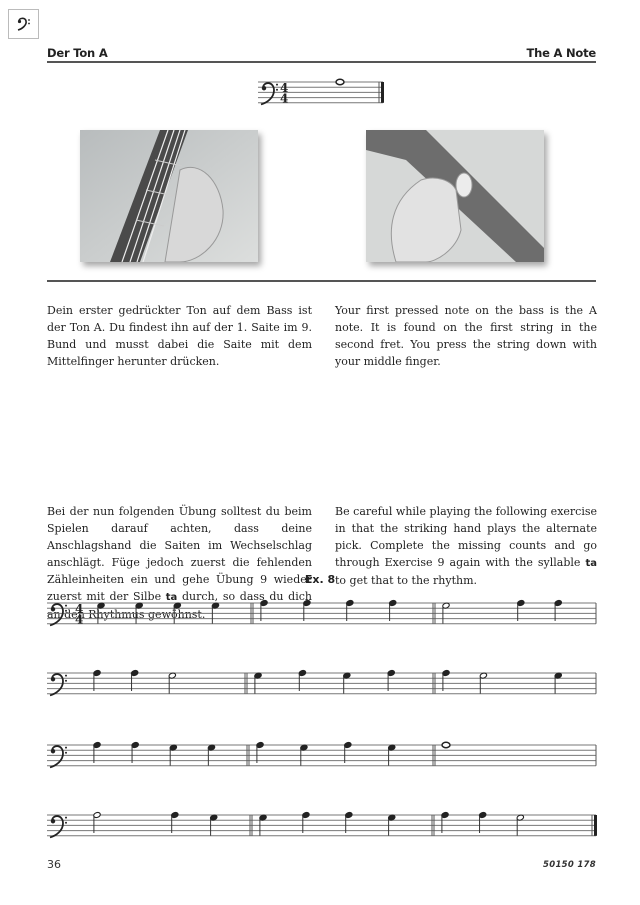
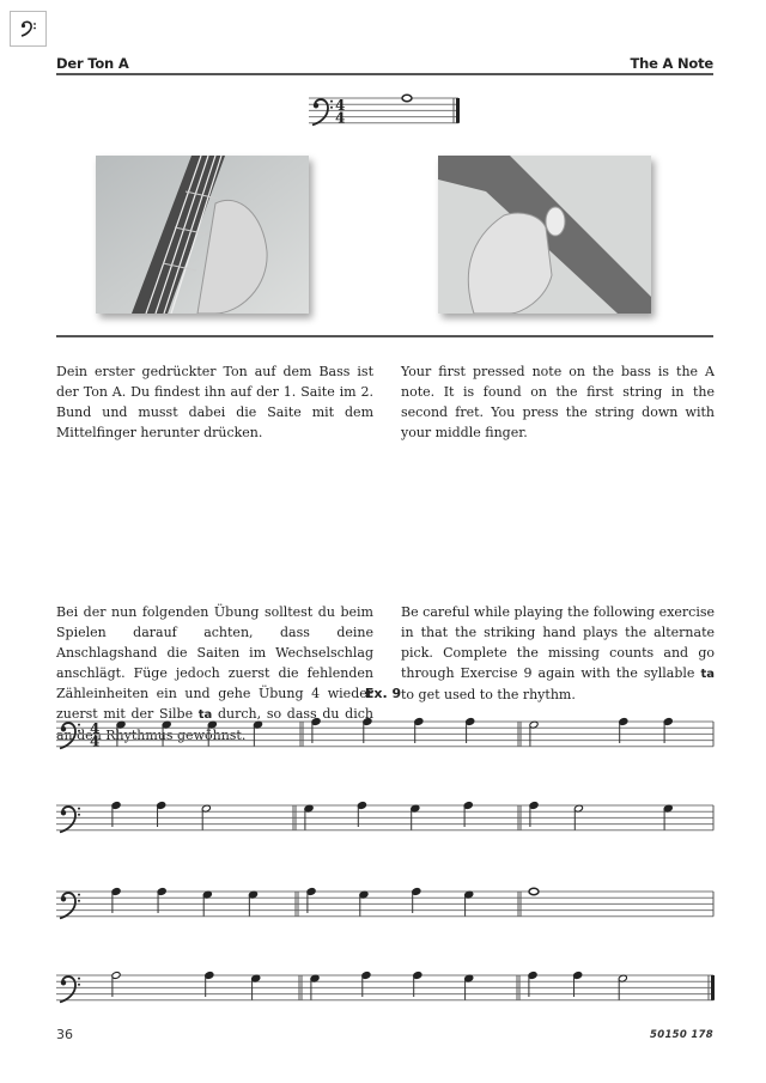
  Der Ton A
  The A Note
  4
  4
- Dein erster gedrückter Ton auf dem Bass ist der Ton A. Du findest ihn auf der 1. Saite im 9. Bund und musst dabei die Saite mit dem Mittelfinger herunter drücken.
+ Dein erster gedrückter Ton auf dem Bass ist der Ton A. Du findest ihn auf der 1. Saite im 2. Bund und musst dabei die Saite mit dem Mittelfinger herunter drücken.
  Your first pressed note on the bass is the A note. It is found on the first string in the second fret. You press the string down with your middle finger.
- Bei der nun folgenden Übung solltest du beim Spielen darauf achten, dass deine Anschlagshand die Saiten im Wechselschlag anschlägt. Füge jedoch zuerst die fehlenden Zähleinheiten ein und gehe Übung 9 wieder zuerst mit der Silbe ta durch, so dass du dich an den Rhythmus gewhnst.
+ Bei der nun folgenden Übung solltest du beim Spielen darauf achten, dass deine Anschlagshand die Saiten im Wechselschlag anschlägt. Füge jedoch zuerst die fehlenden Zähleinheiten ein und gehe Übung 4 wieder zuerst mit der Silbe ta durch, so dass du dich an den Rhythmus gewhnst.
- Be careful while playing the following exercise in that the striking hand plays the alternate pick. Complete the missing counts and go through Exercise 9 again with the syllable ta to get that to the rhythm.
+ Be careful while playing the following exercise in that the striking hand plays the alternate pick. Complete the missing counts and go through Exercise 9 again with the syllable ta to get used to the rhythm.
- Ex. 8
+ Ex. 9
  4
  4
  36
  50150 178
